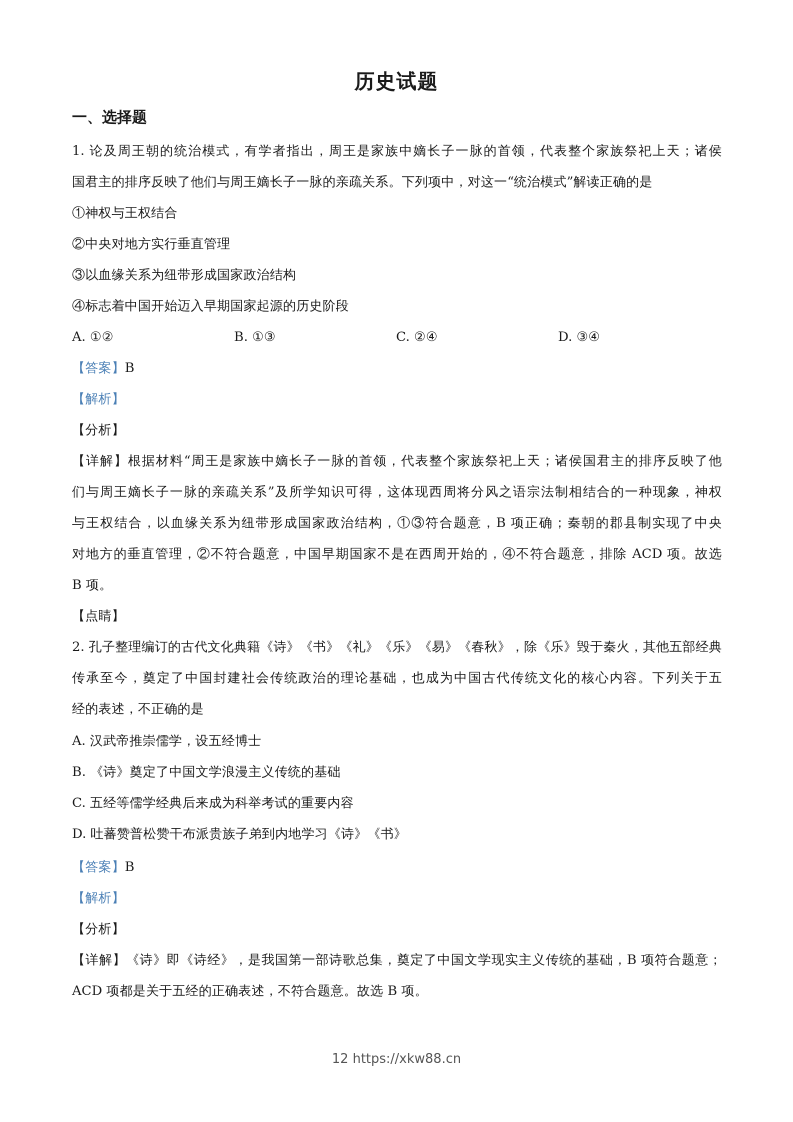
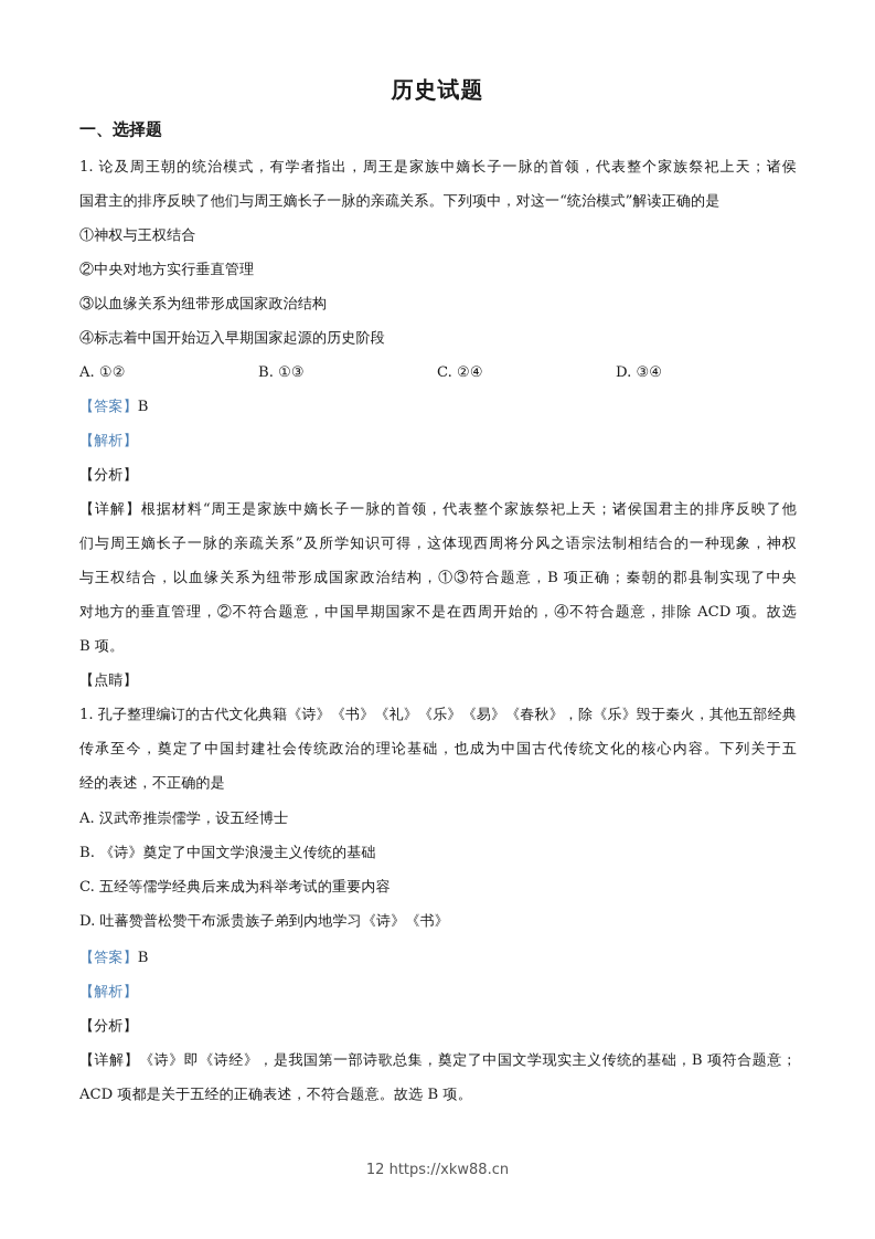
  历史试题
  一、选择题
  1. 论及周王朝的统治模式，有学者指出，周王是家族中嫡长子一脉的首领，代表整个家族祭祀上天；诸侯
  国君主的排序反映了他们与周王嫡长子一脉的亲疏关系。下列项中，对这一“统治模式”解读正确的是
  ①神权与王权结合
  ②中央对地方实行垂直管理
  ③以血缘关系为纽带形成国家政治结构
  ④标志着中国开始迈入早期国家起源的历史阶段
  A. ①②
  B. ①③
  C. ②④
  D. ③④
  【答案】B
  【解析】
  【分析】
  【详解】根据材料“周王是家族中嫡长子一脉的首领，代表整个家族祭祀上天；诸侯国君主的排序反映了他
  们与周王嫡长子一脉的亲疏关系”及所学知识可得，这体现西周将分风之语宗法制相结合的一种现象，神权
  与王权结合，以血缘关系为纽带形成国家政治结构，①③符合题意，B 项正确；秦朝的郡县制实现了中央
  对地方的垂直管理，②不符合题意，中国早期国家不是在西周开始的，④不符合题意，排除 ACD 项。故选
  B 项。
  【点睛】
- 2. 孔子整理编订的古代文化典籍《诗》《书》《礼》《乐》《易》《春秋》，除《乐》毁于秦火，其他五部经典
+ 1. 孔子整理编订的古代文化典籍《诗》《书》《礼》《乐》《易》《春秋》，除《乐》毁于秦火，其他五部经典
  传承至今，奠定了中国封建社会传统政治的理论基础，也成为中国古代传统文化的核心内容。下列关于五
  经的表述，不正确的是
  A. 汉武帝推崇儒学，设五经博士
  B. 《诗》奠定了中国文学浪漫主义传统的基础
  C. 五经等儒学经典后来成为科举考试的重要内容
  D. 吐蕃赞普松赞干布派贵族子弟到内地学习《诗》《书》
  【答案】B
  【解析】
  【分析】
  【详解】《诗》即《诗经》，是我国第一部诗歌总集，奠定了中国文学现实主义传统的基础，B 项符合题意；
  ACD 项都是关于五经的正确表述，不符合题意。故选 B 项。
  12 https://xkw88.cn
